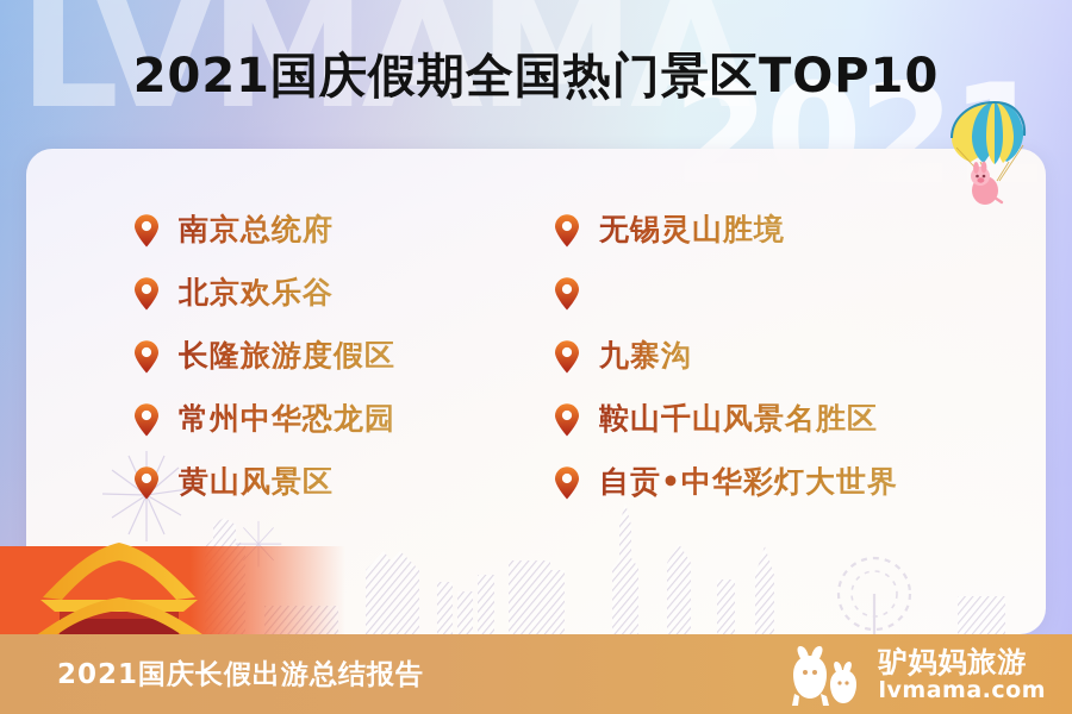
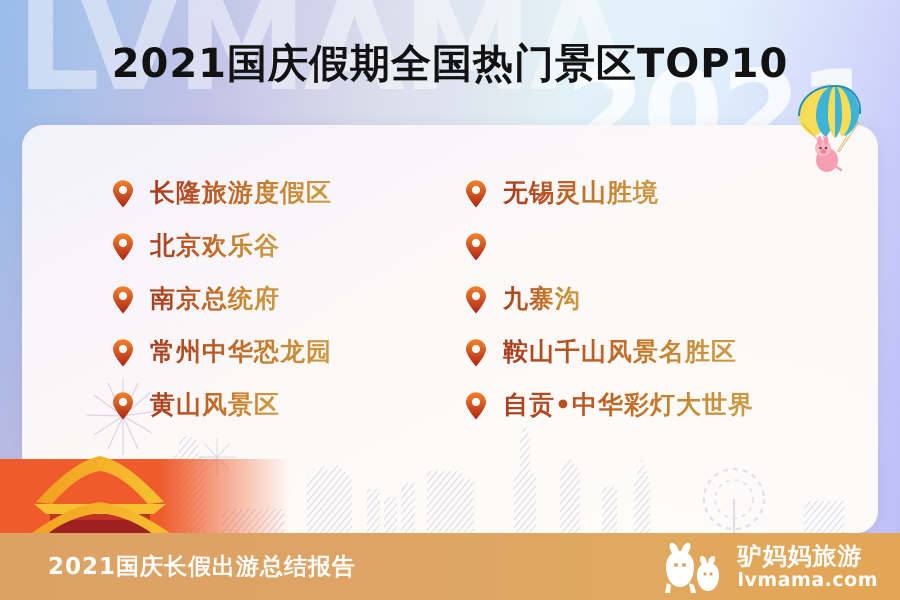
  LVMAMA
  202
  2021国庆假期全国热门景区TOP10
- 南京总统府
+ 长隆旅游度假区
  无锡灵山胜境
  北京欢乐谷
- 长隆旅游度假区
+ 南京总统府
  九寨沟
  常州中华恐龙园
  鞍山千山风景名胜区
  黄山风景区
  自贡•中华彩灯大世界
  2021国庆长假出游总结报告
  驴妈妈旅游
  lvmama.com
